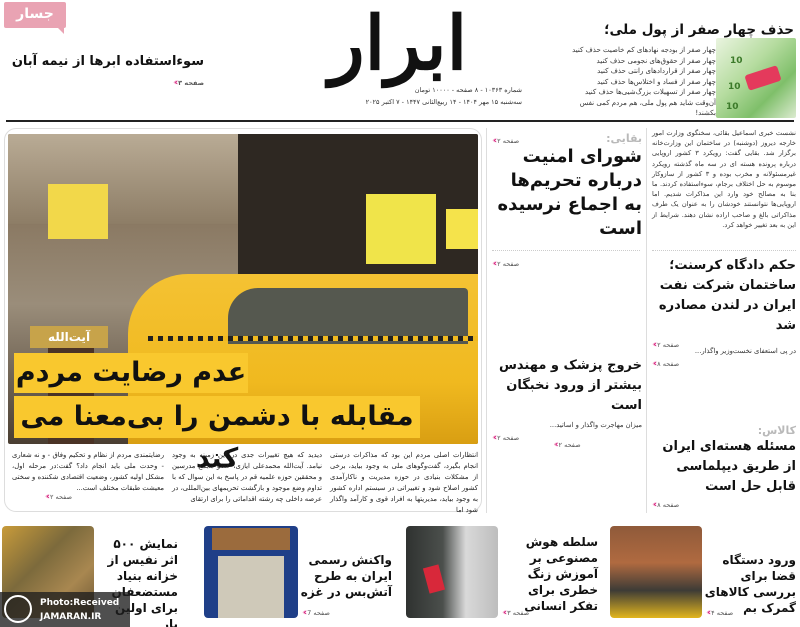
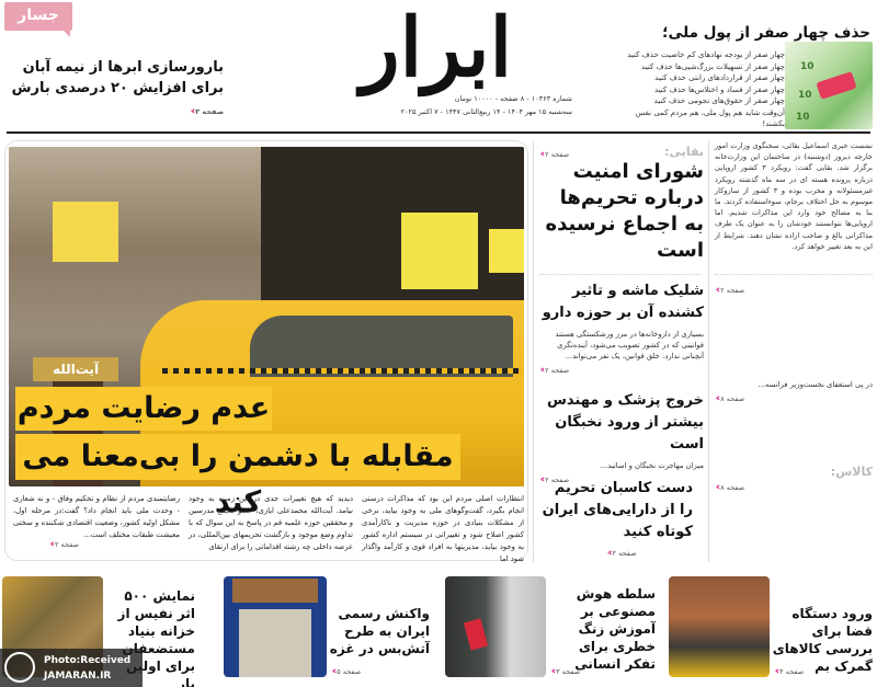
  جسار
  ابرار
  شماره ۱۰۳۶۳ - ۸ صفحه - ۱۰۰۰۰ تومان
  سه‌شنبه ۱۵ مهر ۱۴۰۴ - ۱۴ ربیع‌الثانی ۱۴۴۷ - ۷ اکتبر ۲۰۲۵
- سوءاستفاده ابرها از نیمه آبان
+ بارورسازی ابرها از نیمه آبان
+ برای افزایش ۲۰ درصدی بارش
  ‹‹‹
  صفحه ۳
  حذف چهار صفر از پول ملی؛
  چهار صفر از بودجه نهادهای کم خاصیت حذف کنید
- چهار صفر از حقوق‌های نجومی حذف کنید
+ چهار صفر از تسهیلات بزرگ‌شیی‌ها حذف کنید
  چهار صفر از قراردادهای رانتی حذف کنید
  چهار صفر از فساد و اختلاس‌ها حذف کنید
- چهار صفر از تسهیلات بزرگ‌شیی‌ها حذف کنید
+ چهار صفر از حقوق‌های نجومی حذف کنید
  ن‌وقت شاید هم پول ملی، هم مردم کمی نفس کشند!
  10
  10
  10
  عدم رضایت مردم
  مقابله با دشمن را بی‌معنا می کند
  انتظارات اصلی مردم این بود که مذاکرات درستی انجام بگیرد، گفت‌وگوهای ملی به وجود بیاید، برخی از مشکلات بنیادی در حوزه مدیریت و ناکارآمدی کشور اصلاح شود و تغییراتی در سیستم اداره کشور به وجود بیاید، مدیریتها به افراد قوی و کارآمد واگذار شود اما
  دیدید که هیچ تغییرات جدی در این زمینه به وجود نیامد. آیت‌الله محمدعلی ایازی، عضو مجمع مدرسین و محققین حوزه علمیه قم در پاسخ به این سوال که با تداوم وضع موجود و بازگشت تحریمهای بین‌المللی، در عرصه داخلی چه رشته اقداماتی را برای ارتقای
  رضایتمندی مردم از نظام و تحکیم وفاق - و نه شعاری - وحدت ملی باید انجام داد؟ گفت:در مرحله اول، مشکل اولیه کشور، وضعیت اقتصادی شکننده و سختی معیشت طبقات مختلف است...
  ‹‹‹
  صفحه ۲
  ‹‹‹
  صفحه ۲
  بقایی:
  شورای امنیت درباره تحریم‌ها به اجماع نرسیده است
+ شلیک ماشه و تاثیر کشنده آن بر حوزه دارو
+ بسیاری از داروخانه‌ها در مرز ورشکستگی هستند قوانینی که در کشور تصویب می‌شود، آینده‌نگری آنچنانی ندارد. خلق قوانین، یک نفر می‌تواند...
  ‹‹‹
  صفحه ۲
  خروج پزشک و مهندس بیشتر از ورود نخبگان است
- میزان مهاجرت واگذار و اساتید...
+ میزان مهاجرت نخبگان و اساتید...
  ‹‹‹
  صفحه ۲
+ دست کاسبان تحریم را از دارایی‌های ایران کوتاه کنید
  ‹‹‹
  صفحه ۲
  نشست خبری اسماعیل بقائی، سخنگوی وزارت امور خارجه دیروز (دوشنبه) در ساختمان این وزارت‌خانه برگزار شد. بقایی گفت: رویکرد ۳ کشور اروپایی درباره پرونده هسته ای در سه ماه گذشته رویکرد غیرمسئولانه و مخرب بوده و ۳ کشور از سازوکار موسوم به حل اختلاف برجام، سوءاستفاده کردند. ما بنا به مصالح خود وارد این مذاکرات شدیم. اما اروپایی‌ها نتوانستند خودشان را به عنوان یک طرف مذاکراتی بالغ و صاحب اراده نشان دهند. شرایط از این به بعد تغییر خواهد کرد.
- حکم دادگاه کرسنت؛ ساختمان شرکت نفت ایران در لندن مصادره شد
  ‹‹‹
  صفحه ۲
- در پی استعفای نخست‌وزیر واگذار...
+ در پی استعفای نخست‌وزیر فرانسه...
  ‹‹‹
  صفحه ۸
  کالاس:
- مسئله هسته‌ای ایران از طریق دیپلماسی قابل حل است
  ‹‹‹
  صفحه ۸
  ورود دستگاه قضا برای بررسی کالاهای گمرک بم
  ‹‹‹
  صفحه ۴
  سلطه هوش مصنوعی بر آموزش زنگ خطری برای تفکر انسانی
  ‹‹‹
  صفحه ۳
  واکنش رسمی ایران به طرح آتش‌بس در غزه
  ‹‹‹
- صفحه 7
+ صفحه ۵
  نمایش ۵۰۰ اثر نفیس از خزانه بنیاد مستضعفان برای اولین بار
  Photo:Received
  JAMARAN.IR
